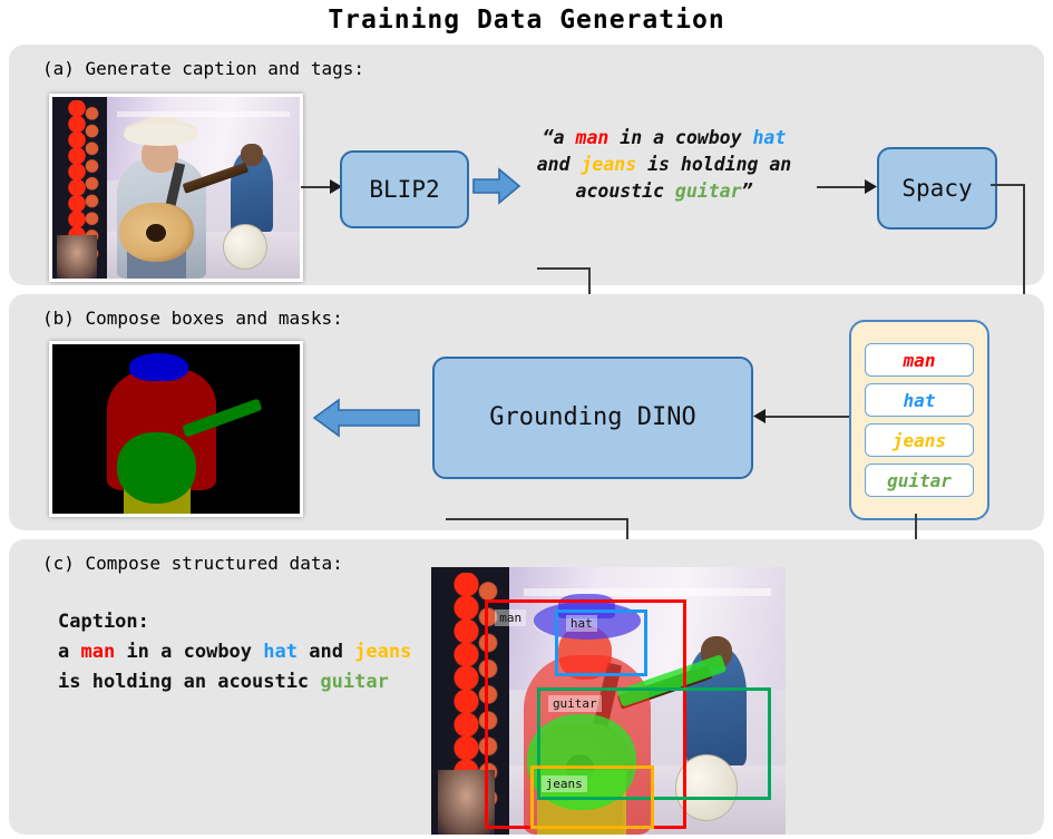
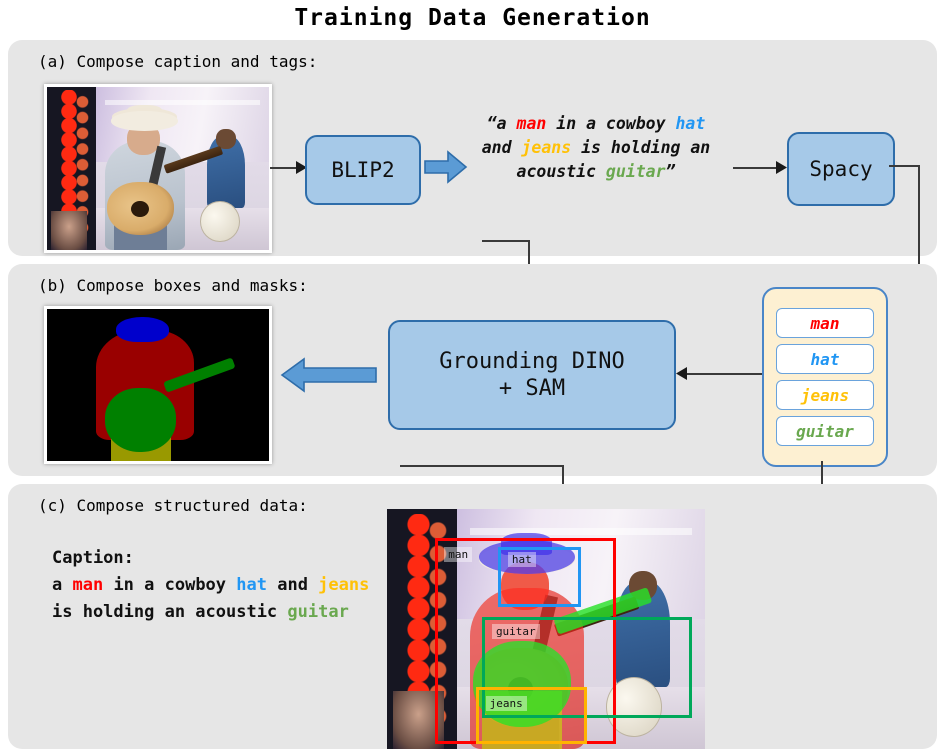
  Training Data Generation
- (a) Generate caption and tags:
+ (a) Compose caption and tags:
  BLIP2
  “a man in a cowboy hat and jeans is holding an acoustic guitar”
  Spacy
  (b) Compose boxes and masks:
  Grounding DINO
+ + SAM
  man
  hat
  jeans
  guitar
  (c) Compose structured data:
  Caption:
  a man in a cowboy hat and jeans is holding an acoustic guitar
  man
  hat
  guitar
  jeans
